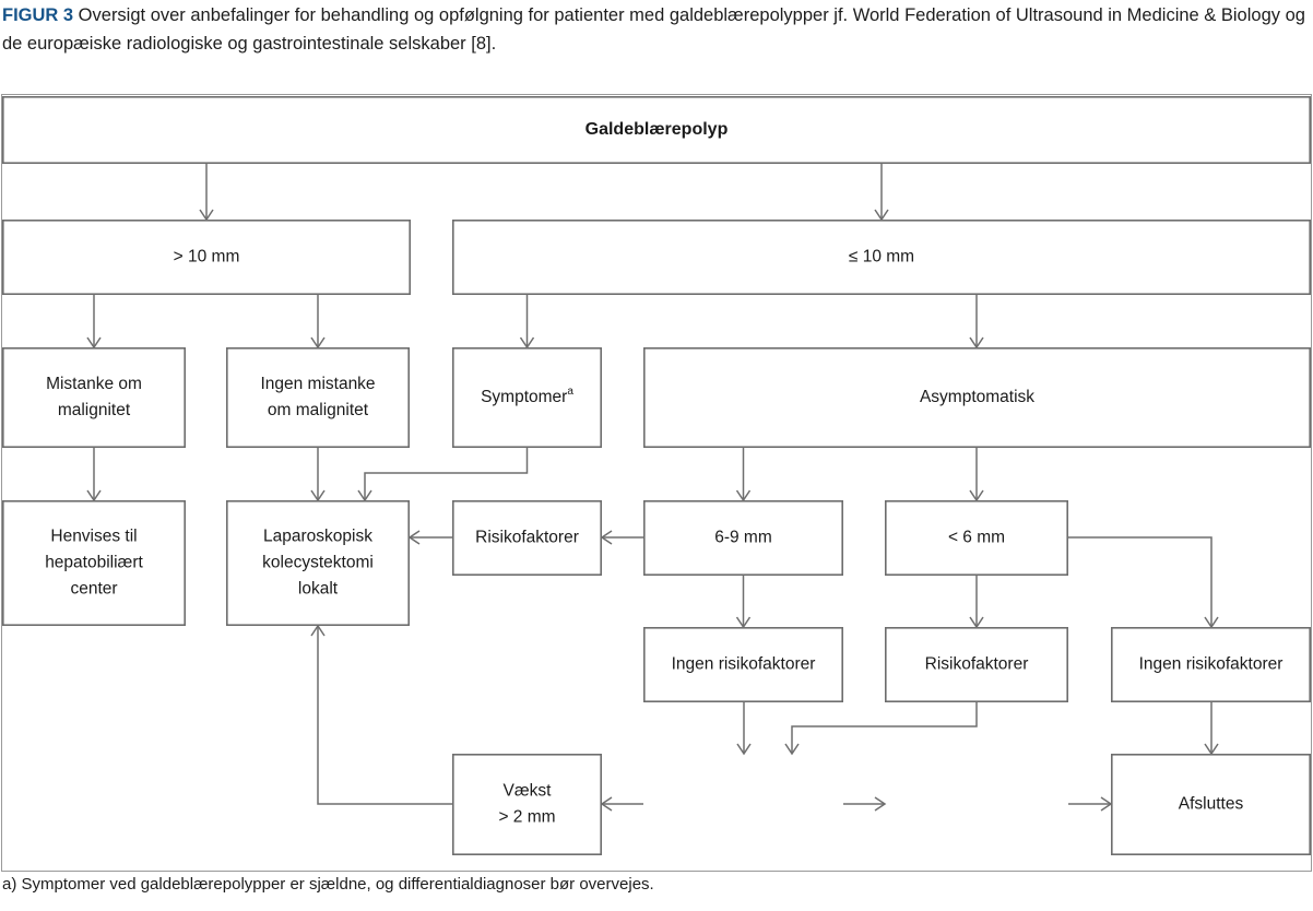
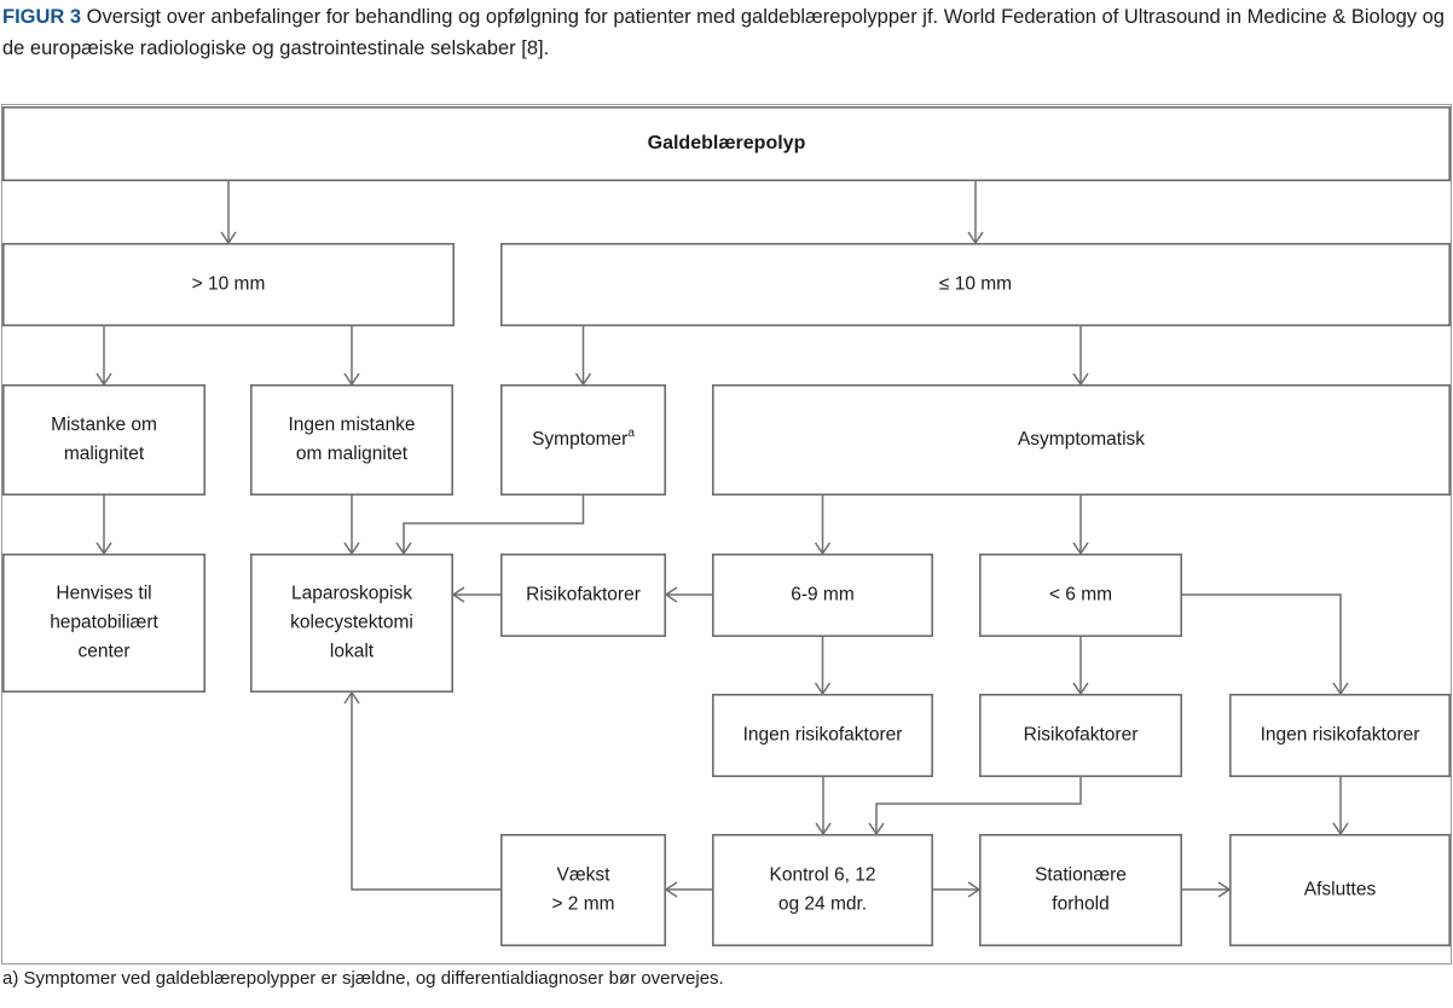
  FIGUR 3 Oversigt over anbefalinger for behandling og opfølgning for patienter med galdeblærepolypper jf. World Federation of Ultrasound in Medicine & Biology og de europæiske radiologiske og gastrointestinale selskaber [8].
  Galdeblærepolyp
  > 10 mm
  ≤ 10 mm
  Mistanke om
  malignitet
  Ingen mistanke
  om malignitet
  Symptomera
  Asymptomatisk
  Henvises til
  hepatobiliært
  center
  Laparoskopisk
  kolecystektomi
  lokalt
  Risikofaktorer
  6-9 mm
  < 6 mm
  Ingen risikofaktorer
  Risikofaktorer
  Ingen risikofaktorer
  Vækst
  > 2 mm
+ Kontrol 6, 12
+ og 24 mdr.
+ Stationære
+ forhold
  Afsluttes
  a) Symptomer ved galdeblærepolypper er sjældne, og differentialdiagnoser bør overvejes.
